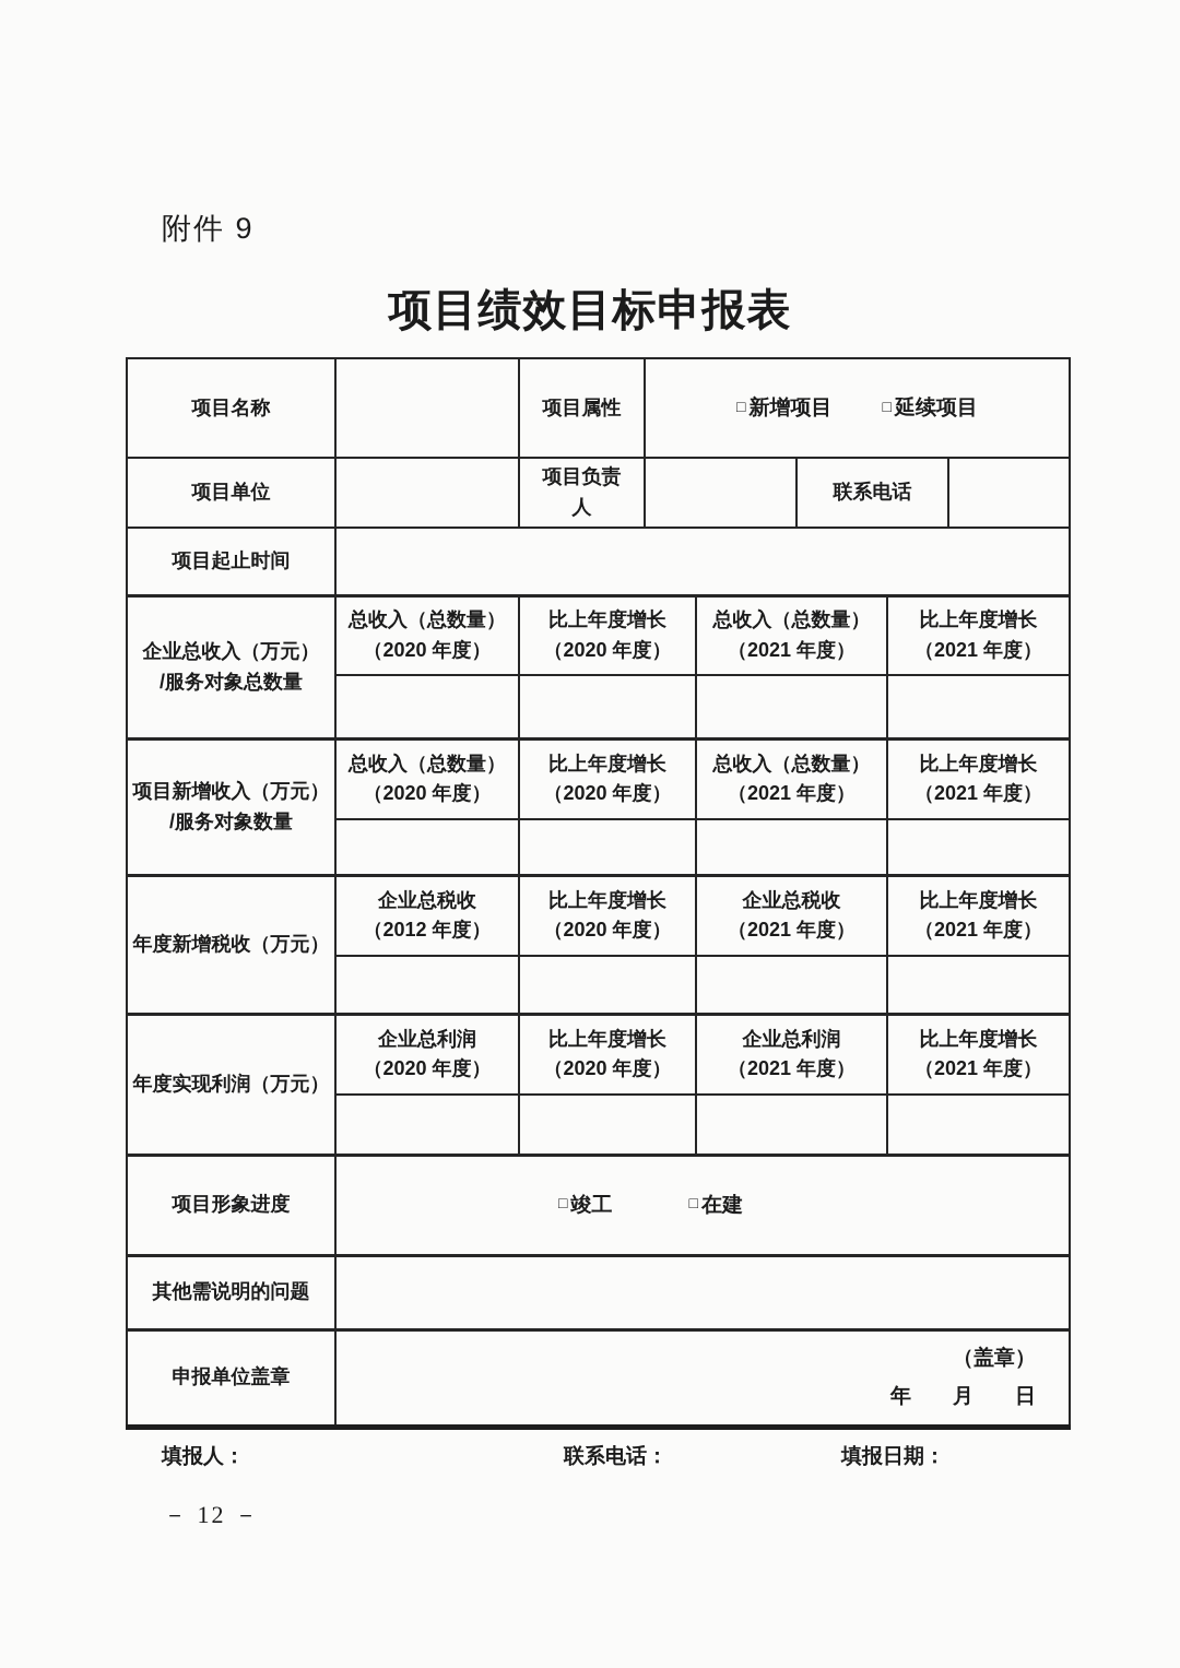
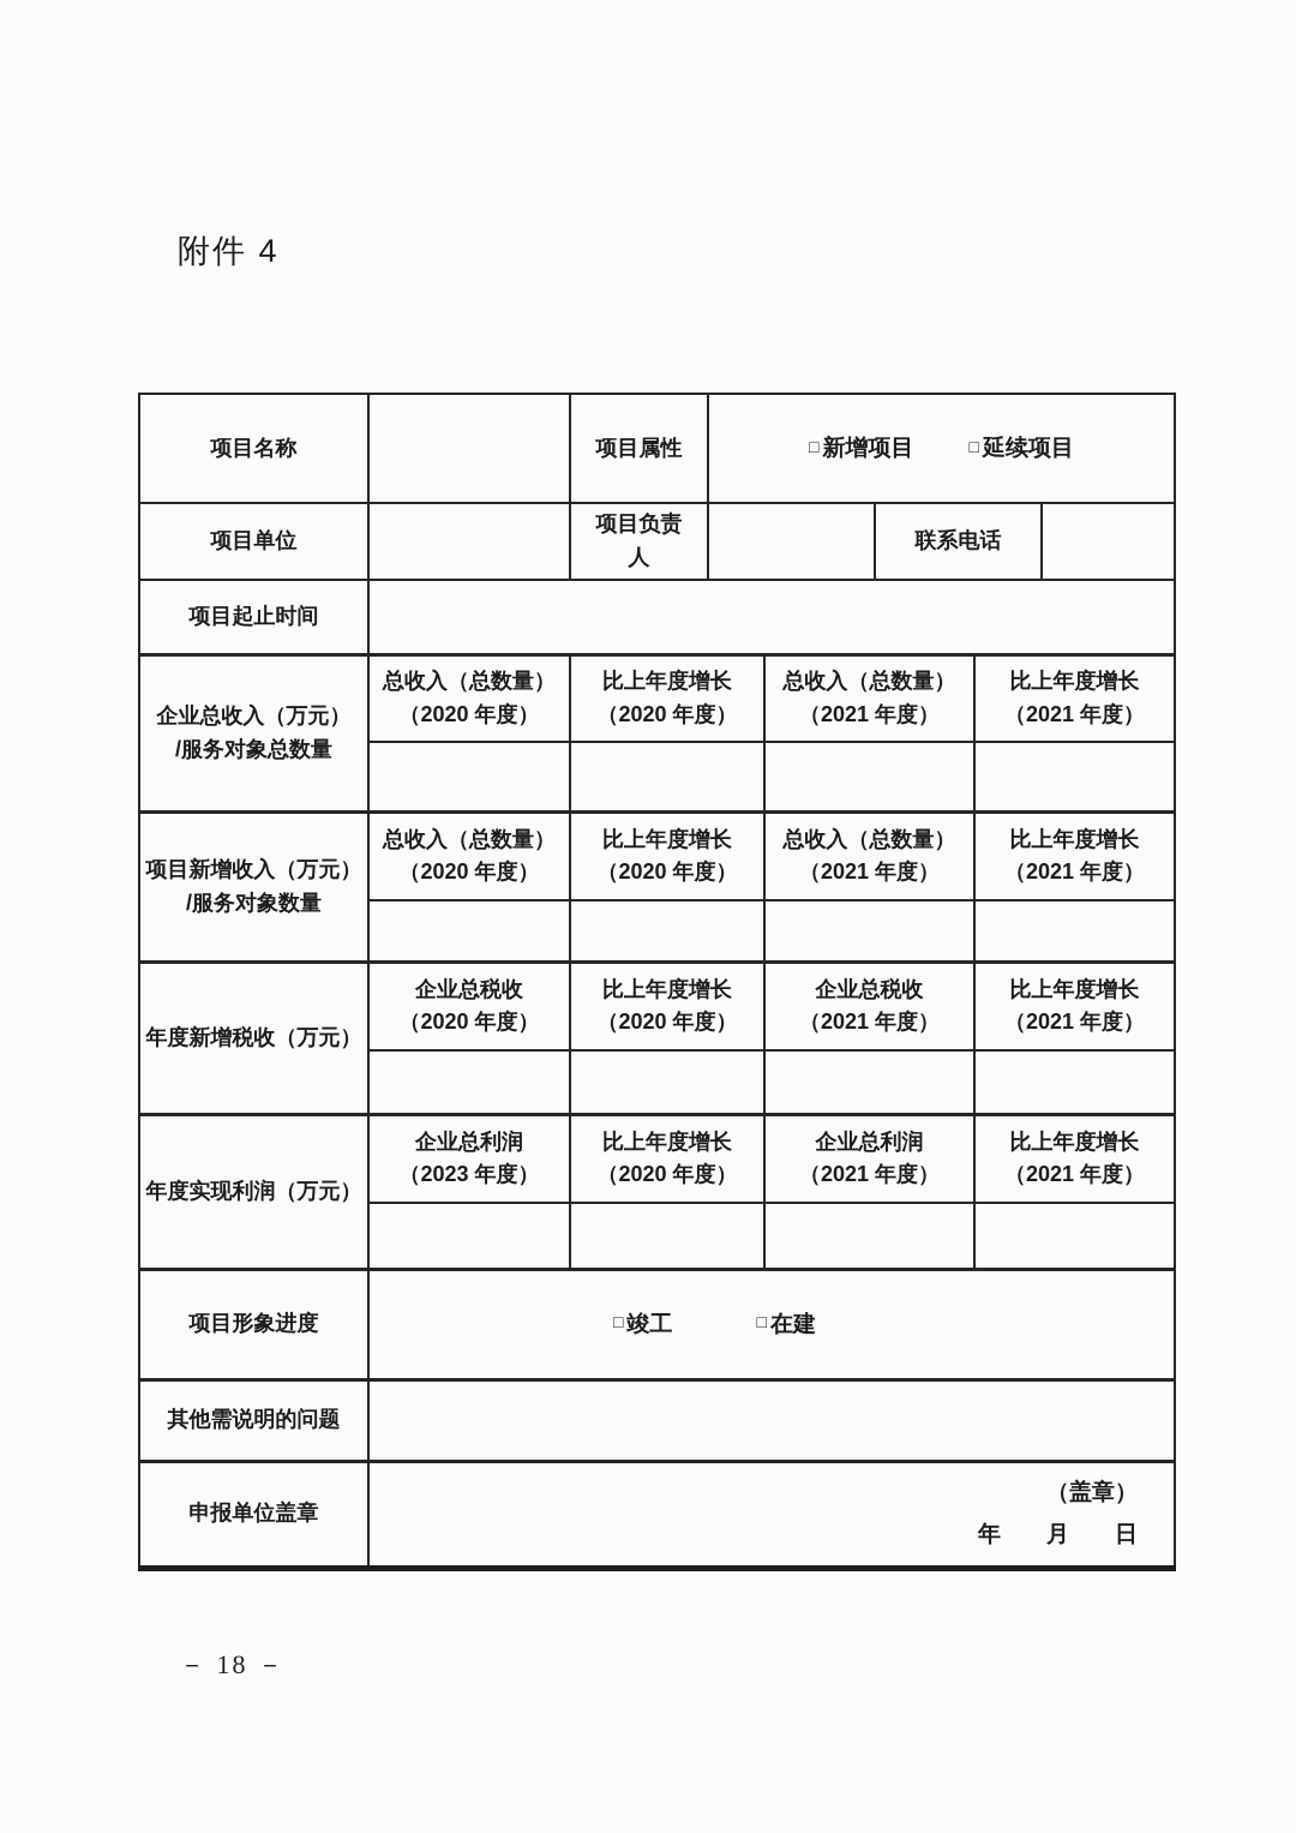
- 附件 9
+ 附件 4
- 项目绩效目标申报表
  项目名称		项目属性	□ 新增项目 □ 延续项目
  项目单位		项目负责 人		联系电话
  项目起止时间
  企业总收入（万元） /服务对象总数量	总收入（总数量） （2020 年度）	比上年度增长 （2020 年度）	总收入（总数量） （2021 年度）	比上年度增长 （2021 年度）
  项目新增收入（万元） /服务对象数量	总收入（总数量） （2020 年度）	比上年度增长 （2020 年度）	总收入（总数量） （2021 年度）	比上年度增长 （2021 年度）
- 年度新增税收（万元）	企业总税收 （2012 年度）	比上年度增长 （2020 年度）	企业总税收 （2021 年度）	比上年度增长 （2021 年度）
+ 年度新增税收（万元）	企业总税收 （2020 年度）	比上年度增长 （2020 年度）	企业总税收 （2021 年度）	比上年度增长 （2021 年度）
- 年度实现利润（万元）	企业总利润 （2020 年度）	比上年度增长 （2020 年度）	企业总利润 （2021 年度）	比上年度增长 （2021 年度）
+ 年度实现利润（万元）	企业总利润 （2023 年度）	比上年度增长 （2020 年度）	企业总利润 （2021 年度）	比上年度增长 （2021 年度）
  项目形象进度	□ 竣工 □ 在建
  其他需说明的问题
  申报单位盖章	（盖章）年 月 日
- 填报人：
- 联系电话：
- 填报日期：
- － 12 －
+ － 18 －
